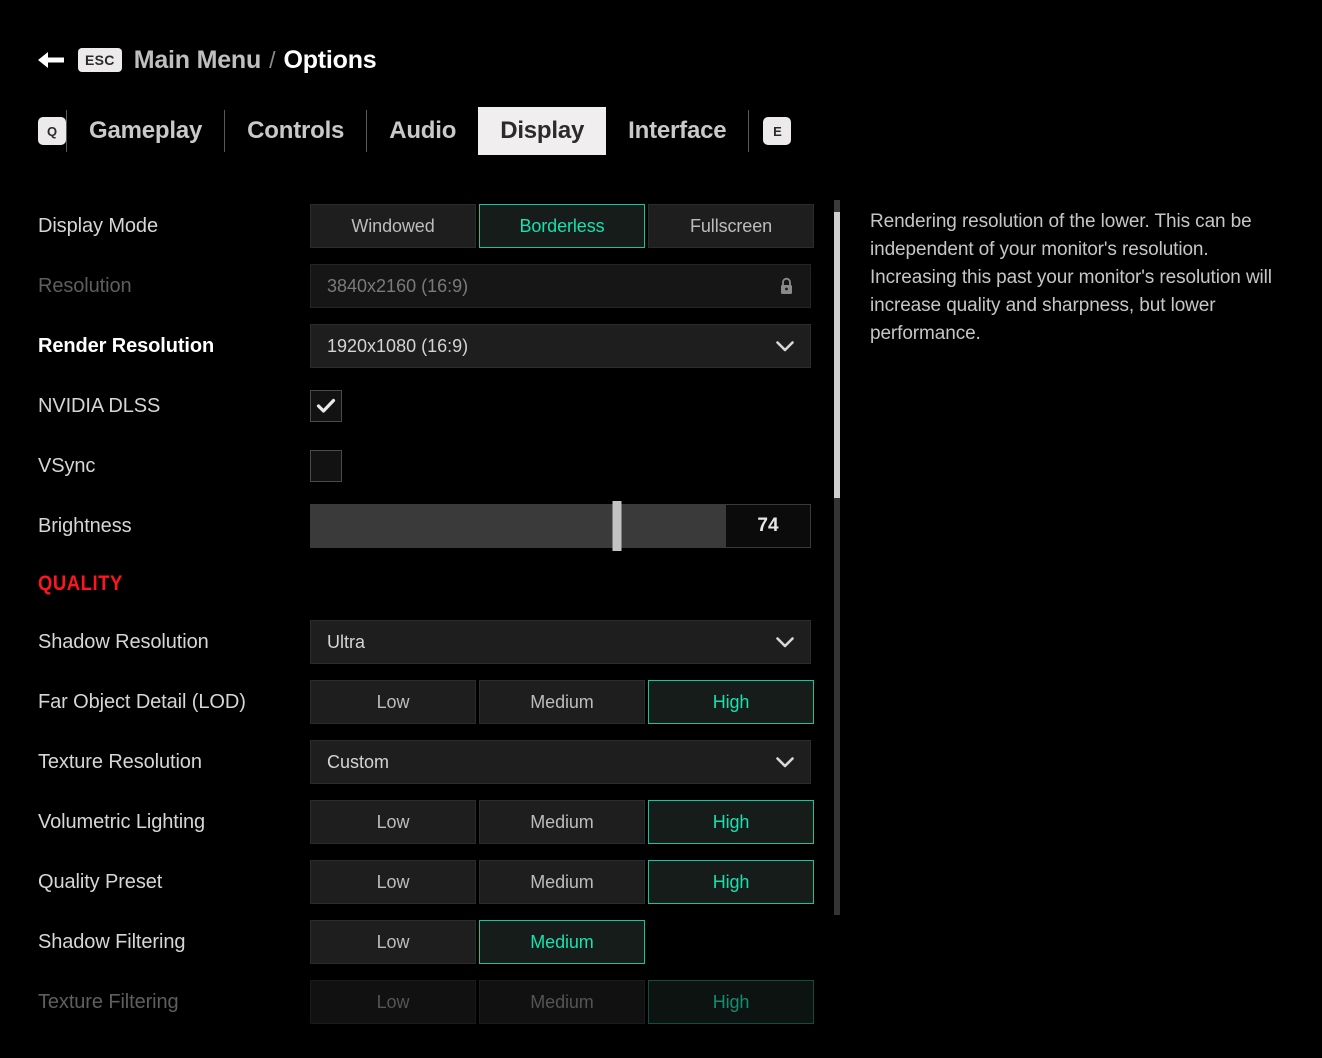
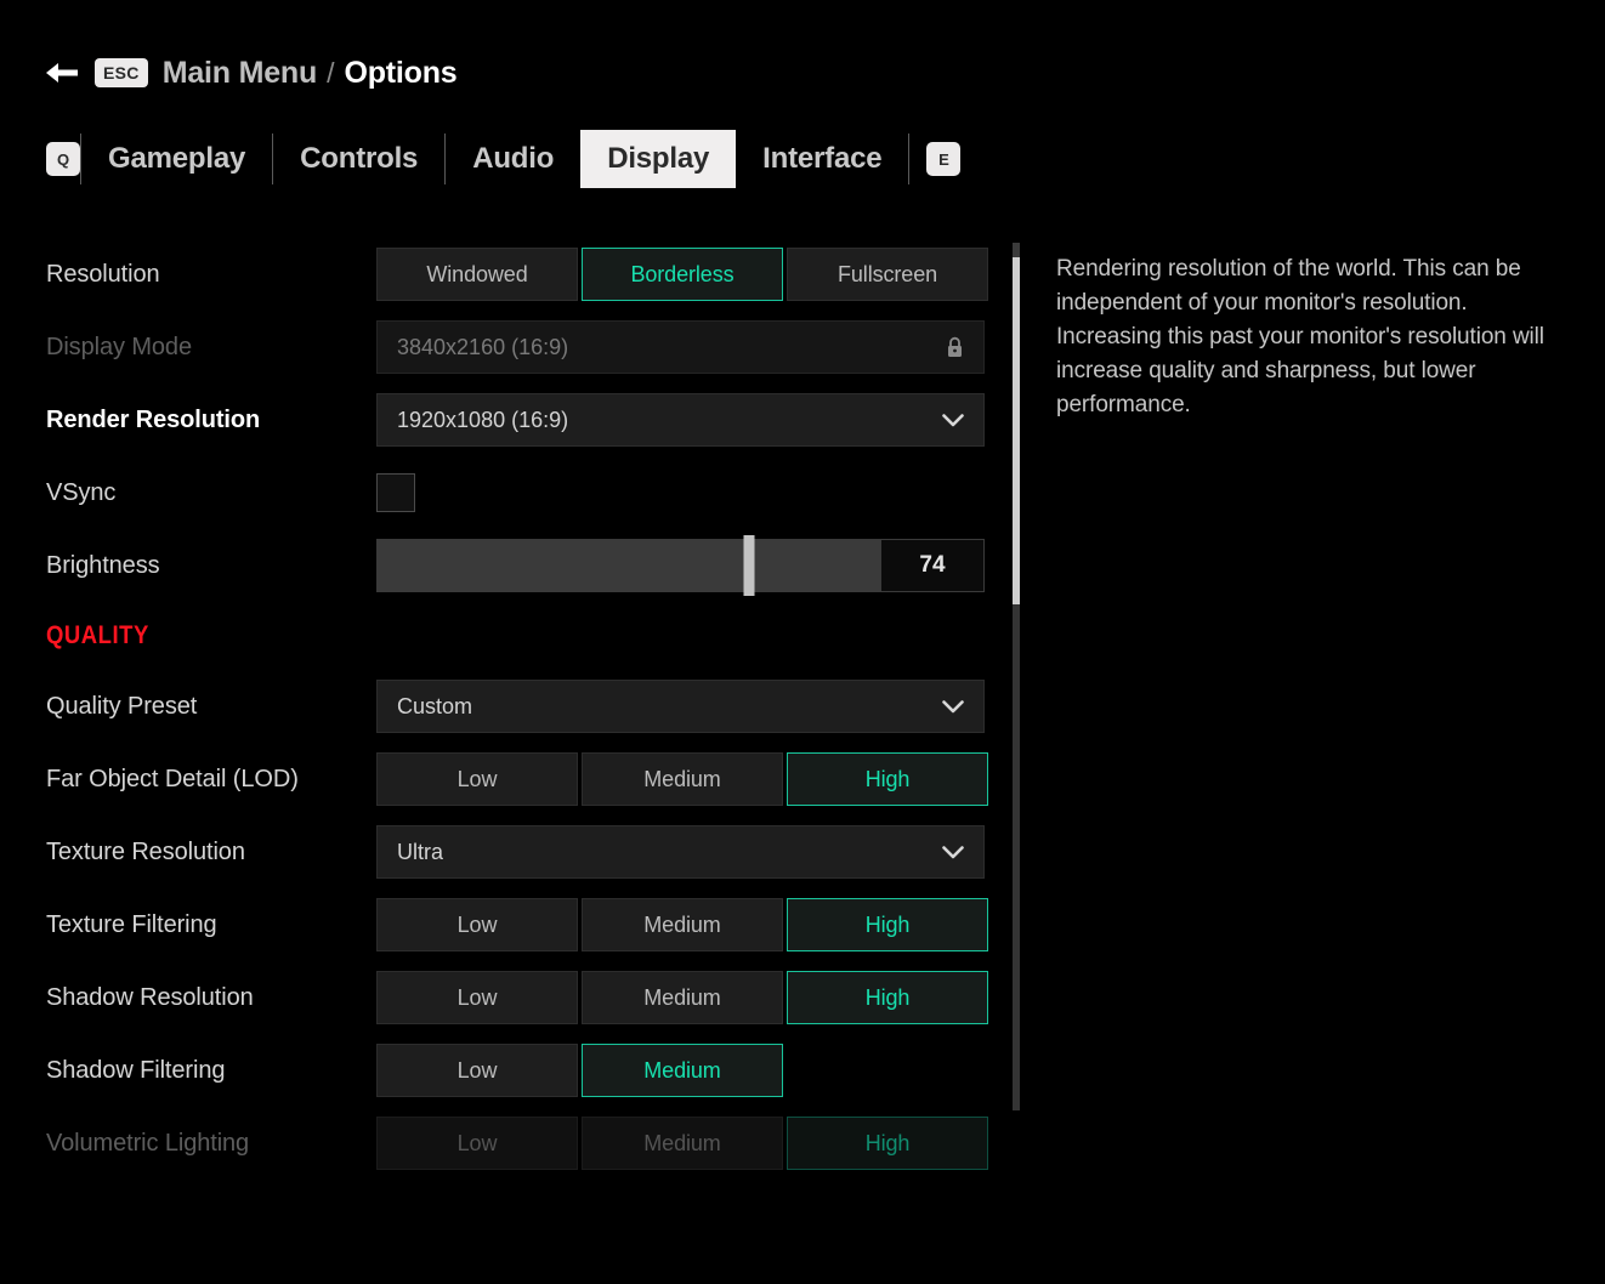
  ESC
  Main Menu
  /
  Options
  Q
  Gameplay
  Controls
  Audio
  Display
  Interface
  E
- Display Mode
+ Resolution
  Windowed
  Borderless
  Fullscreen
- Resolution
+ Display Mode
  3840x2160 (16:9)
  Render Resolution
  1920x1080 (16:9)
- NVIDIA DLSS
  VSync
  Brightness
  74
  QUALITY
- Shadow Resolution
+ Quality Preset
- Ultra
+ Custom
  Far Object Detail (LOD)
  Low
  Medium
  High
  Texture Resolution
- Custom
+ Ultra
- Volumetric Lighting
+ Texture Filtering
  Low
  Medium
  High
- Quality Preset
+ Shadow Resolution
  Low
  Medium
  High
  Shadow Filtering
  Low
  Medium
- Texture Filtering
+ Volumetric Lighting
  Low
  Medium
  High
- Rendering resolution of the lower. This can be independent of your monitor's resolution. Increasing this past your monitor's resolution will increase quality and sharpness, but lower performance.
+ Rendering resolution of the world. This can be independent of your monitor's resolution. Increasing this past your monitor's resolution will increase quality and sharpness, but lower performance.
